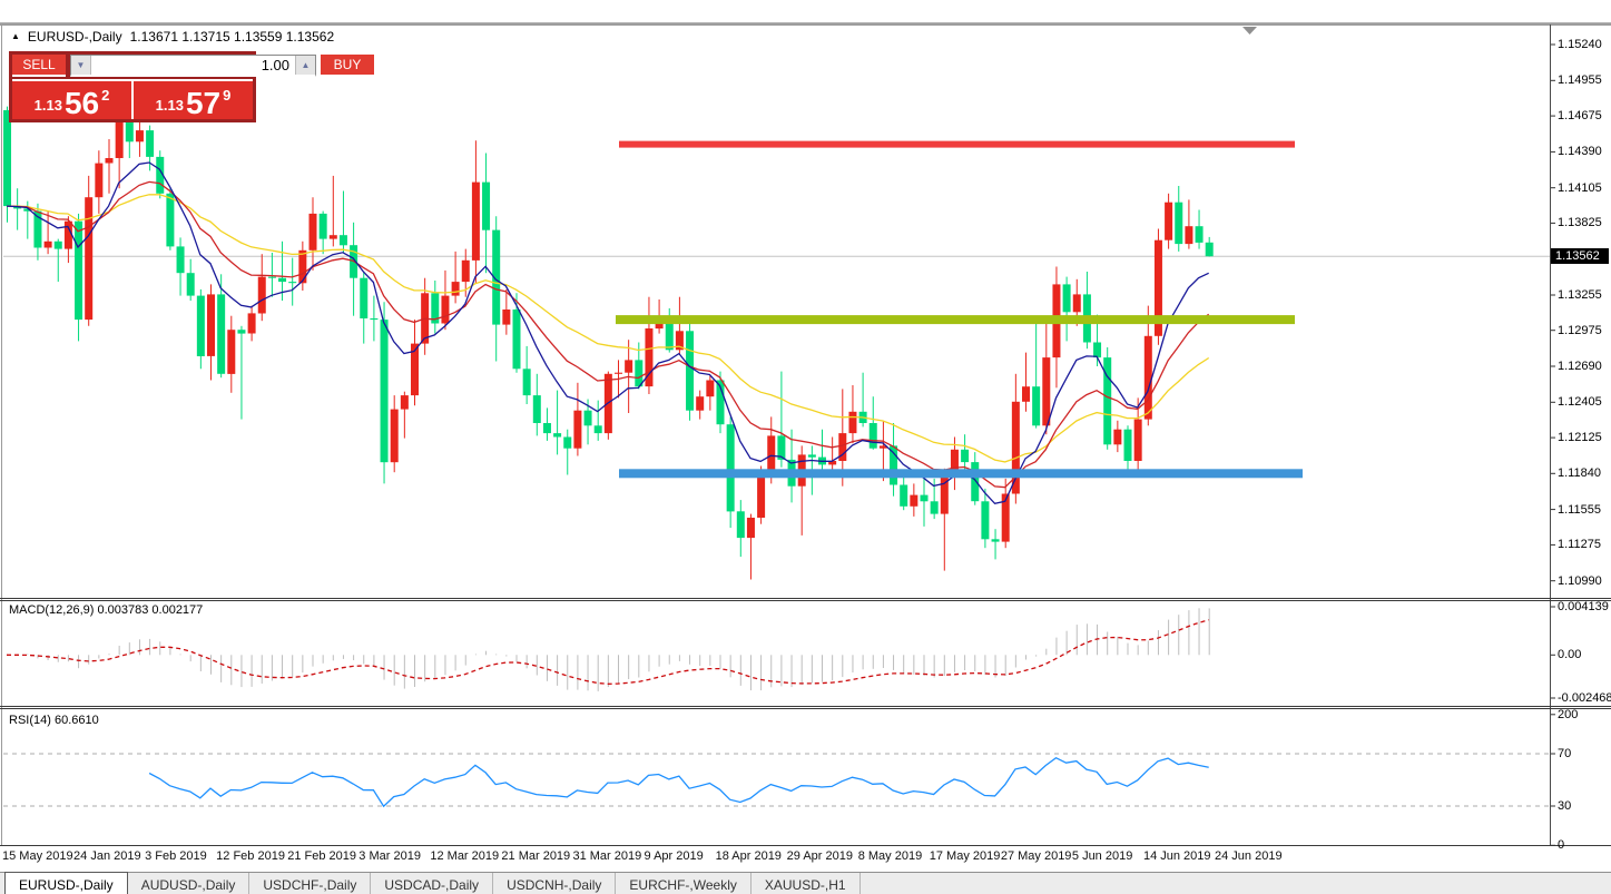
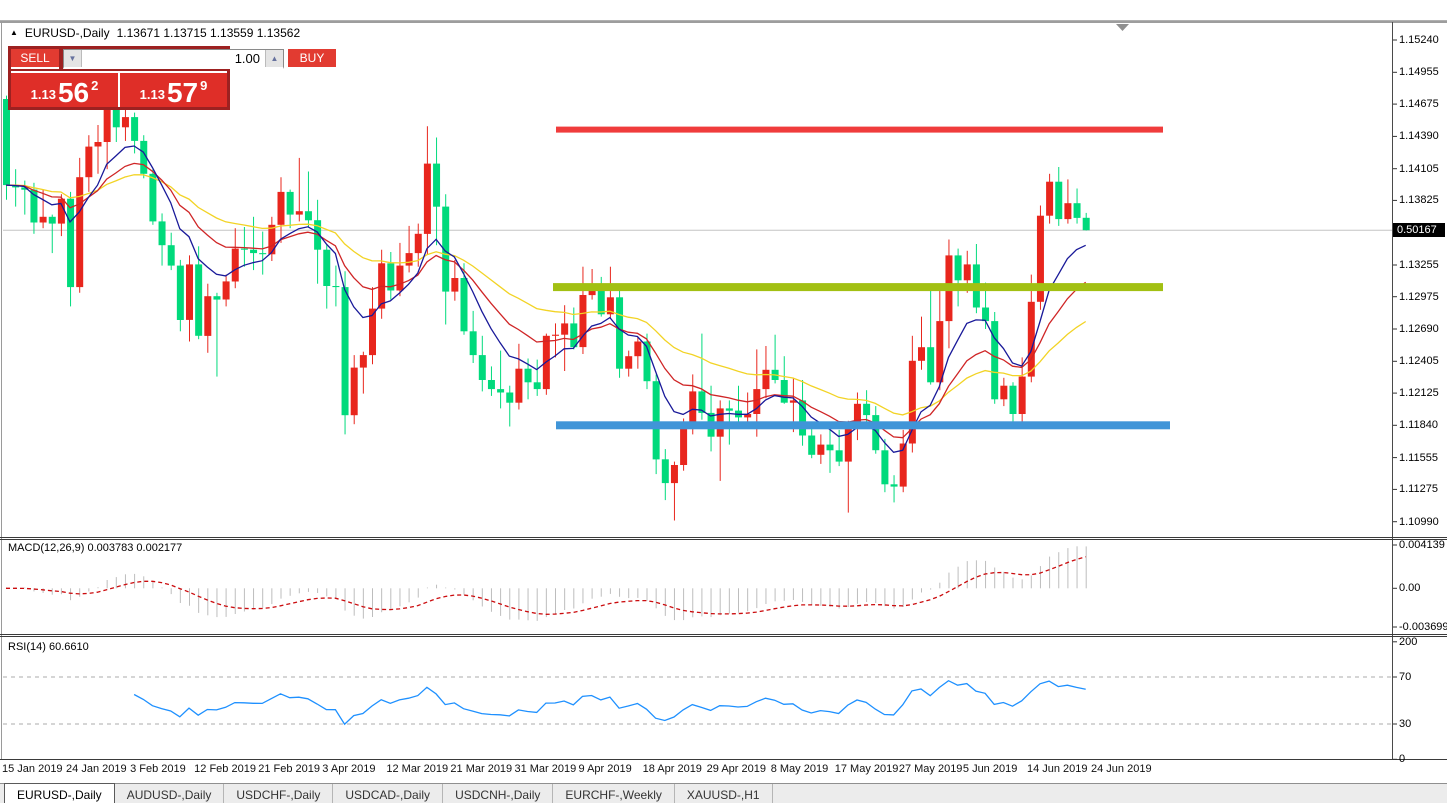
  ▲
  EURUSD-,Daily
  1.13671 1.13715 1.13559 1.13562
  SELL
  ▼
  1.00
  ▲
  BUY
  1.13
  56
  2
  1.13
  57
  9
  MACD(12,26,9) 0.003783 0.002177
  RSI(14) 60.6610
- 1.13562
+ 0.50167
  1.15240
  1.14955
  1.14675
  1.14390
  1.14105
  1.13825
  1.13255
  1.12975
  1.12690
  1.12405
  1.12125
  1.11840
  1.11555
  1.11275
  1.10990
  0.004139
  0.00
- -0.002468
+ -0.003699
  200
  70
  30
  0
- 15 May 2019
+ 15 Jan 2019
  24 Jan 2019
  3 Feb 2019
  12 Feb 2019
  21 Feb 2019
- 3 Mar 2019
+ 3 Apr 2019
  12 Mar 2019
  21 Mar 2019
  31 Mar 2019
  9 Apr 2019
  18 Apr 2019
  29 Apr 2019
  8 May 2019
  17 May 2019
  27 May 2019
  5 Jun 2019
  14 Jun 2019
  24 Jun 2019
  EURUSD-,Daily
  AUDUSD-,Daily
  USDCHF-,Daily
  USDCAD-,Daily
  USDCNH-,Daily
  EURCHF-,Weekly
  XAUUSD-,H1
